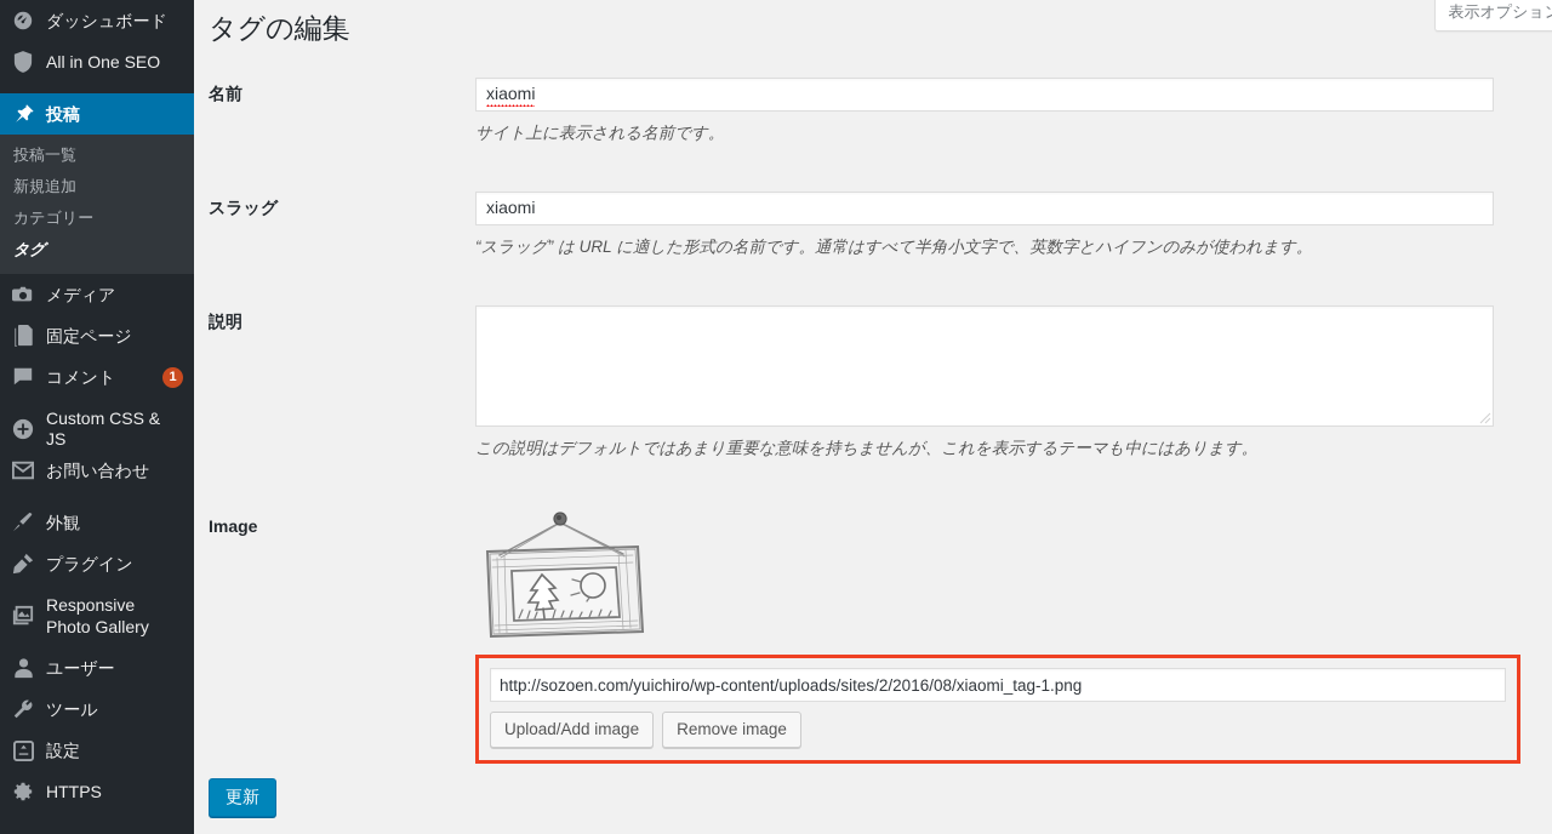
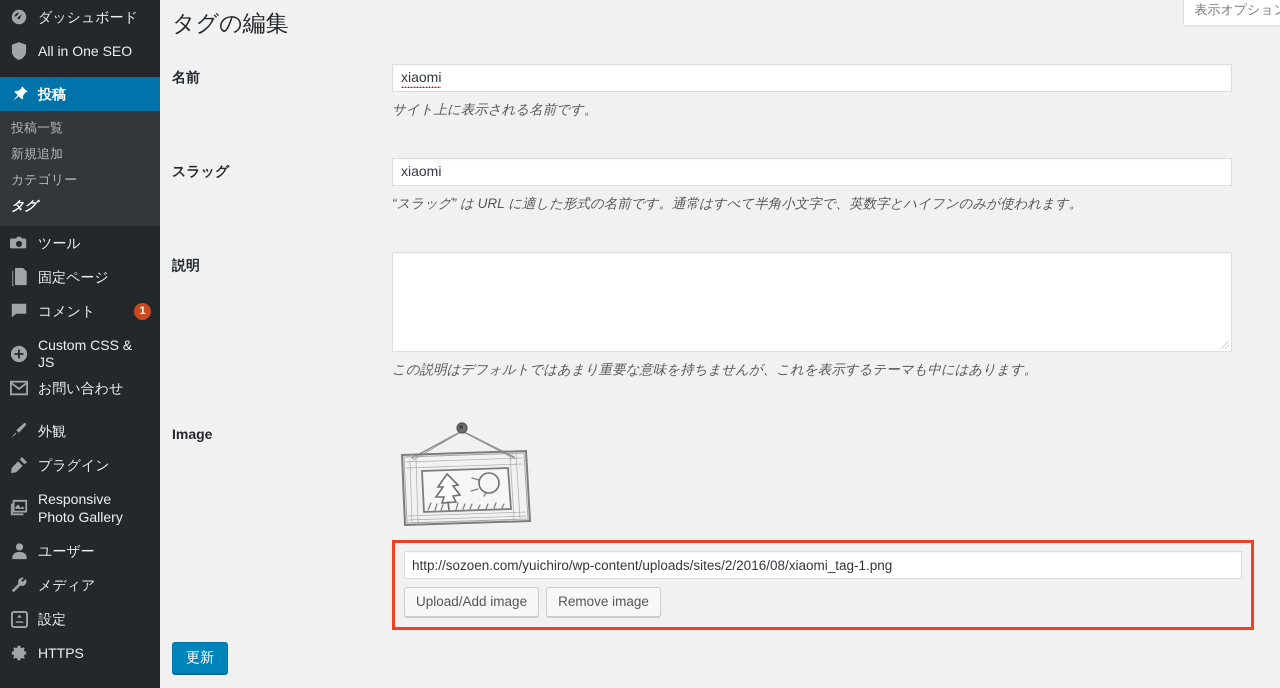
  ダッシュボード
  All in One SEO
  投稿
  投稿一覧
  新規追加
  カテゴリー
  タグ
- メディア
+ ツール
  固定ページ
  コメント
  1
  Custom CSS & JS
  お問い合わせ
  外観
  プラグイン
  Responsive Photo Gallery
  ユーザー
- ツール
+ メディア
  設定
  HTTPS
  表示オプショ
  タグの編集
  名前	xiaomi サイト上に表示される名前です。
  スラッグ	xiaomi “スラッグ” は URL に適した形式の名前です。通常はすべて半角小文字で、英数字とハイフンのみが使われます。
  説明	この説明はデフォルトではあまり重要な意味を持ちませんが、これを表示するテーマも中にはあります。
  Image	http://sozoen.com/yuichiro/wp-content/uploads/sites/2/2016/08/xiaomi_tag-1.png Upload/Add image Remove image
  更新
